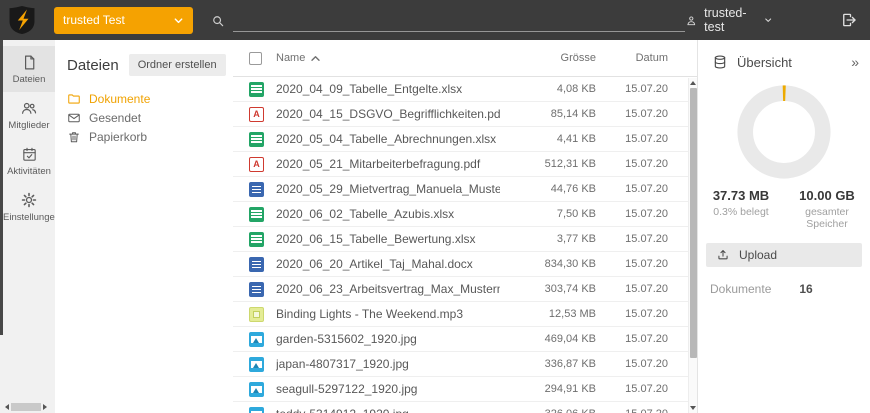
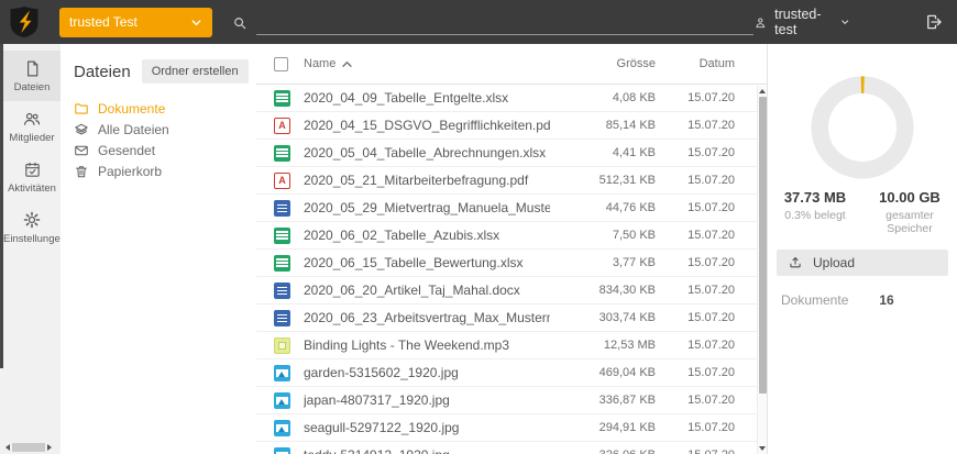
  trusted Test
  trusted-test
  Dateien
  Mitglieder
  Aktivitäten
  Einstellunge
  Dateien
  Ordner erstellen
  Dokumente
+ Alle Dateien
  Gesendet
  Papierkorb
  Name
  Grösse
  Datum
  2020_04_09_Tabelle_Entgelte.xlsx
  4,08 KB
  15.07.20
  2020_04_15_DSGVO_Begrifflichkeiten.pd
  85,14 KB
  15.07.20
  2020_05_04_Tabelle_Abrechnungen.xlsx
  4,41 KB
  15.07.20
  2020_05_21_Mitarbeiterbefragung.pdf
  512,31 KB
  15.07.20
  2020_05_29_Mietvertrag_Manuela_Muste
  44,76 KB
  15.07.20
  2020_06_02_Tabelle_Azubis.xlsx
  7,50 KB
  15.07.20
  2020_06_15_Tabelle_Bewertung.xlsx
  3,77 KB
  15.07.20
  2020_06_20_Artikel_Taj_Mahal.docx
  834,30 KB
  15.07.20
  2020_06_23_Arbeitsvertrag_Max_Muster
  303,74 KB
  15.07.20
  Binding Lights - The Weekend.mp3
  12,53 MB
  15.07.20
  garden-5315602_1920.jpg
  469,04 KB
  15.07.20
  japan-4807317_1920.jpg
  336,87 KB
  15.07.20
  seagull-5297122_1920.jpg
  294,91 KB
  15.07.20
- Übersicht
- »
  37.73 MB
  0.3% belegt
  10.00 GB
  gesamter Speicher
  Upload
  Dokumente
  16
